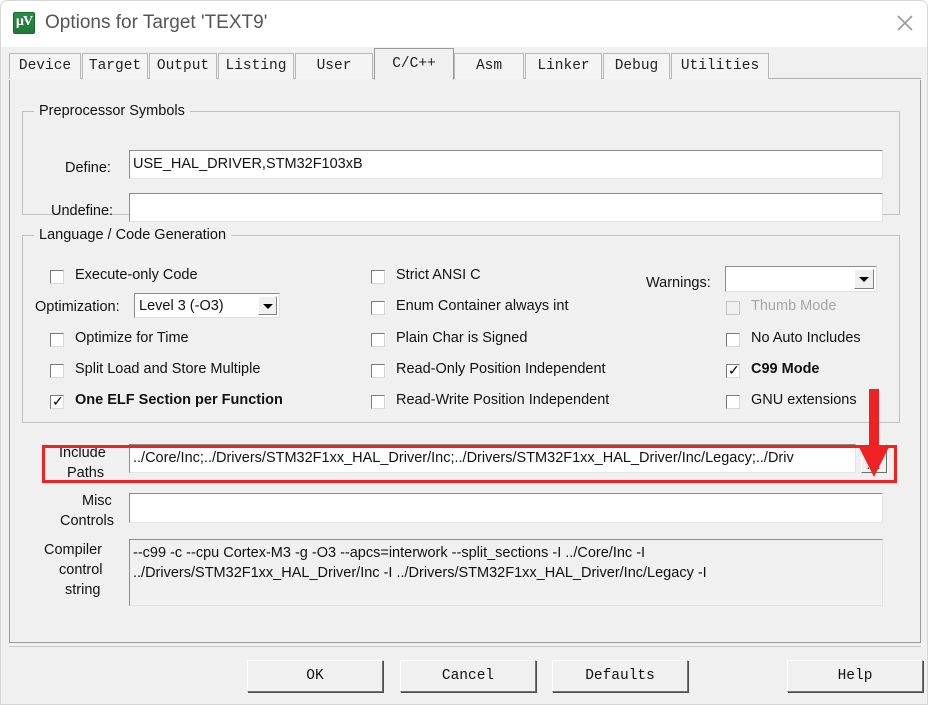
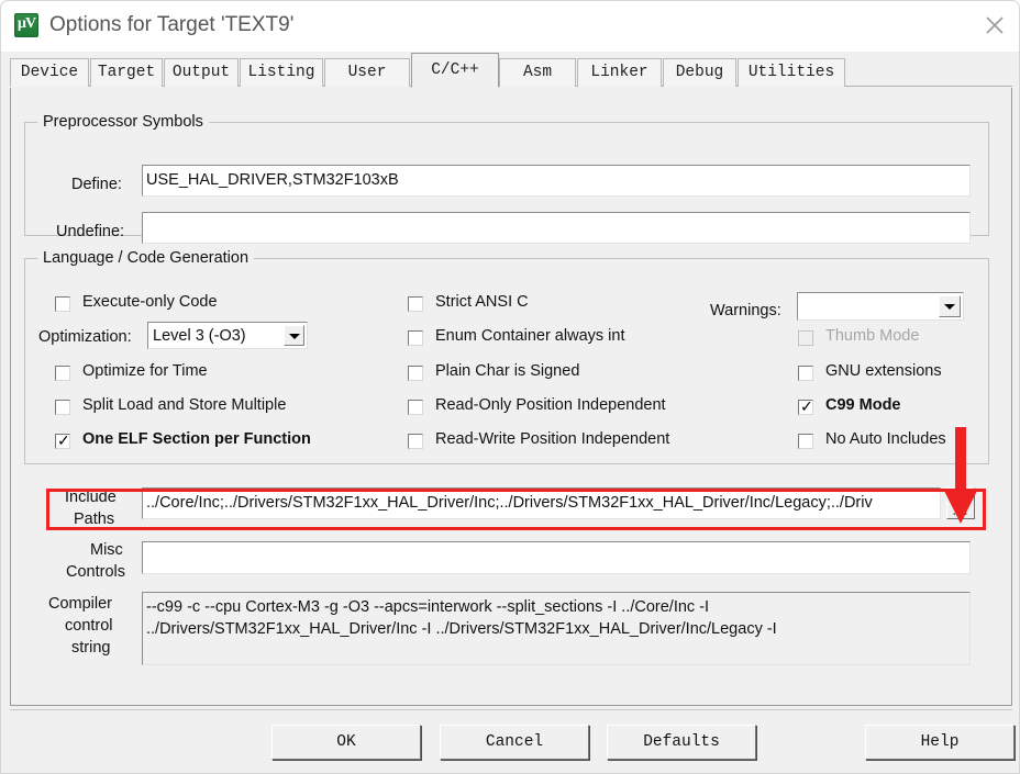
  µV
  Options for Target 'TEXT9'
  Device
  Target
  Output
  Listing
  User
  C/C++
  Asm
  Linker
  Debug
  Utilities
  Preprocessor Symbols
  Define:
  USE_HAL_DRIVER,STM32F103xB
  Undefine:
  Language / Code Generation
  Execute-only Code
  Optimization:
  Level 3 (-O3)
  Optimize for Time
  Split Load and Store Multiple
  ✓
  One ELF Section per Function
  Strict ANSI C
  Enum Container always int
  Plain Char is Signed
  Read-Only Position Independent
  Read-Write Position Independent
  Warnings:
  Thumb Mode
- No Auto Includes
+ GNU extensions
  ✓
  C99 Mode
- GNU extensions
+ No Auto Includes
  Include
  Paths
  ../Core/Inc;../Drivers/STM32F1xx_HAL_Driver/Inc;../Drivers/STM32F1xx_HAL_Driver/Inc/Legacy;../Driv
  Misc
  Controls
  Compiler
  control
  string
  --c99 -c --cpu Cortex-M3 -g -O3 --apcs=interwork --split_sections -I ../Core/Inc -I
  ../Drivers/STM32F1xx_HAL_Driver/Inc -I ../Drivers/STM32F1xx_HAL_Driver/Inc/Legacy -I
  OK
  Cancel
  Defaults
  Help
